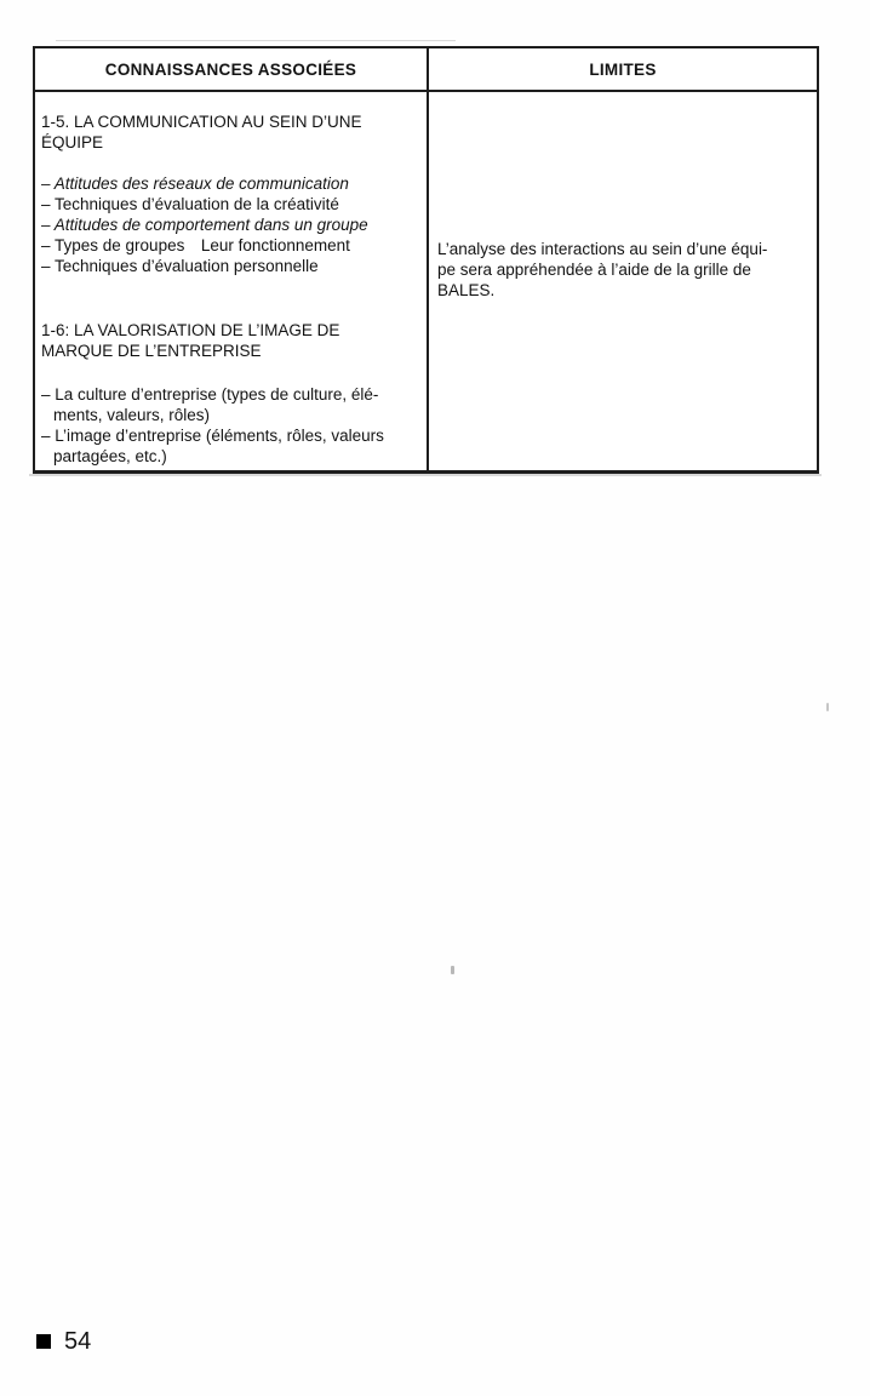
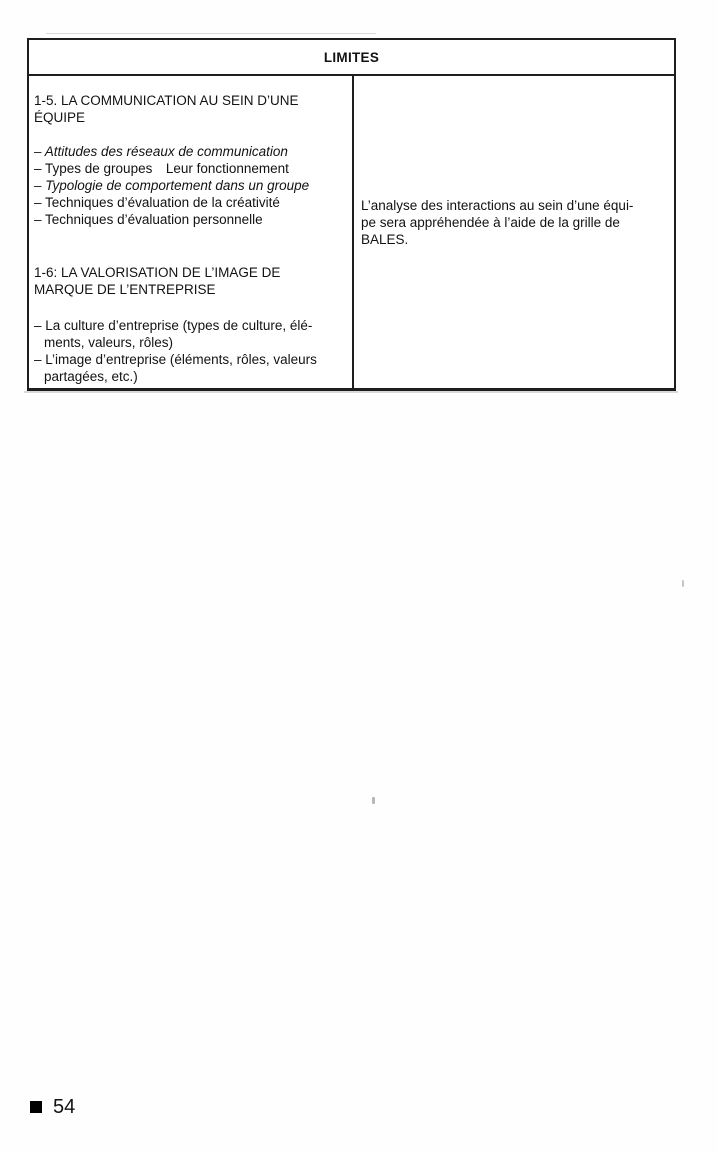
- CONNAISSANCES ASSOCIÉES
  LIMITES
  1-5. LA COMMUNICATION AU SEIN D’UNE
  ÉQUIPE
  – Attitudes des réseaux de communication
- – Techniques d’évaluation de la créativité
+ – Types de groupes Leur fonctionnement
- – Attitudes de comportement dans un groupe
+ – Typologie de comportement dans un groupe
- – Types de groupes Leur fonctionnement
+ – Techniques d’évaluation de la créativité
  – Techniques d’évaluation personnelle
  1-6: LA VALORISATION DE L’IMAGE DE
  MARQUE DE L’ENTREPRISE
  – La culture d’entreprise (types de culture, élé-
  ments, valeurs, rôles)
  – L’image d’entreprise (éléments, rôles, valeurs
  partagées, etc.)
  L’analyse des interactions au sein d’une équi-
  pe sera appréhendée à l’aide de la grille de
  BALES.
  54
